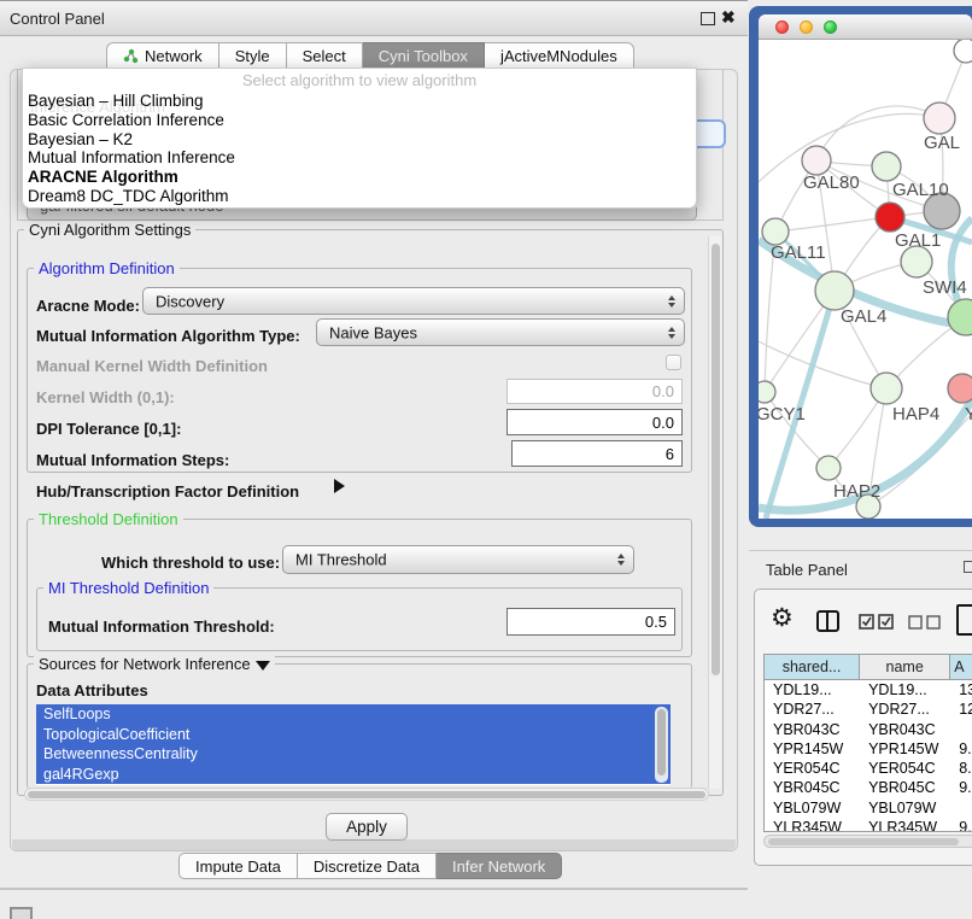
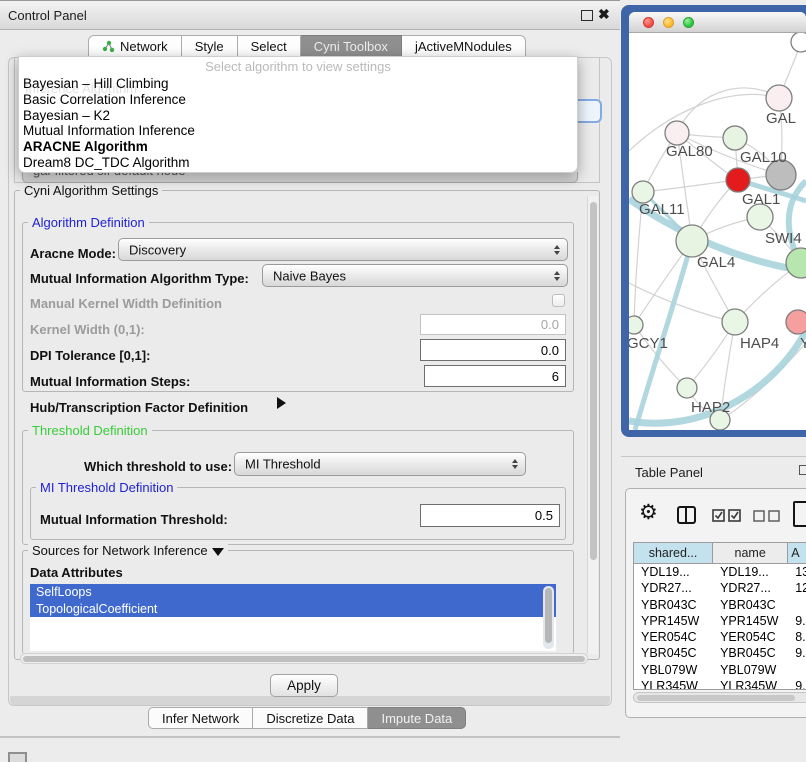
  Control Panel
  ✖
  Network
  Style
  Select
  Cyni Toolbox
  jActiveMNodules
- Select algorithm to view algorithm
+ Select algorithm to view settings
  Inference Algorithm
  Bayesian – Hill Climbing
  Basic Correlation Inference
  Bayesian – K2
  Mutual Information Inference
  ARACNE Algorithm
  Dream8 DC_TDC Algorithm
  Cyni Algorithm Settings
  Algorithm Definition
  Aracne Mode:
  Discovery
  Mutual Information Algorithm Type:
  Naive Bayes
  Manual Kernel Width Definition
  Kernel Width (0,1):
  0.0
  DPI Tolerance [0,1]:
  0.0
  Mutual Information Steps:
  6
  Hub/Transcription Factor Definition
  Threshold Definition
  Which threshold to use:
  MI Threshold
  MI Threshold Definition
  Mutual Information Threshold:
  0.5
  Sources for Network Inference
  Data Attributes
  SelfLoops
  TopologicalCoefficient
- BetweennessCentrality
- gal4RGexp
  Apply
- Impute Data
+ Infer Network
  Discretize Data
- Infer Network
+ Impute Data
  GAL
  GAL80
  GAL10
  GAL1
  GAL11
  SWI4
  GAL4
  GCY1
  HAP4
  Y
  HAP2
  Table Panel
  ⚙
  shared...
  name
  A
  YDL19...
  YDL19...
  YDR27...
  YDR27...
  YBR043C
  YBR043C
  YPR145W
  YPR145W
  9.
  YER054C
  YER054C
  8.
  YBR045C
  YBR045C
  9.
  YBL079W
  YBL079W
  YLR345W
  YLR345W
  9.
